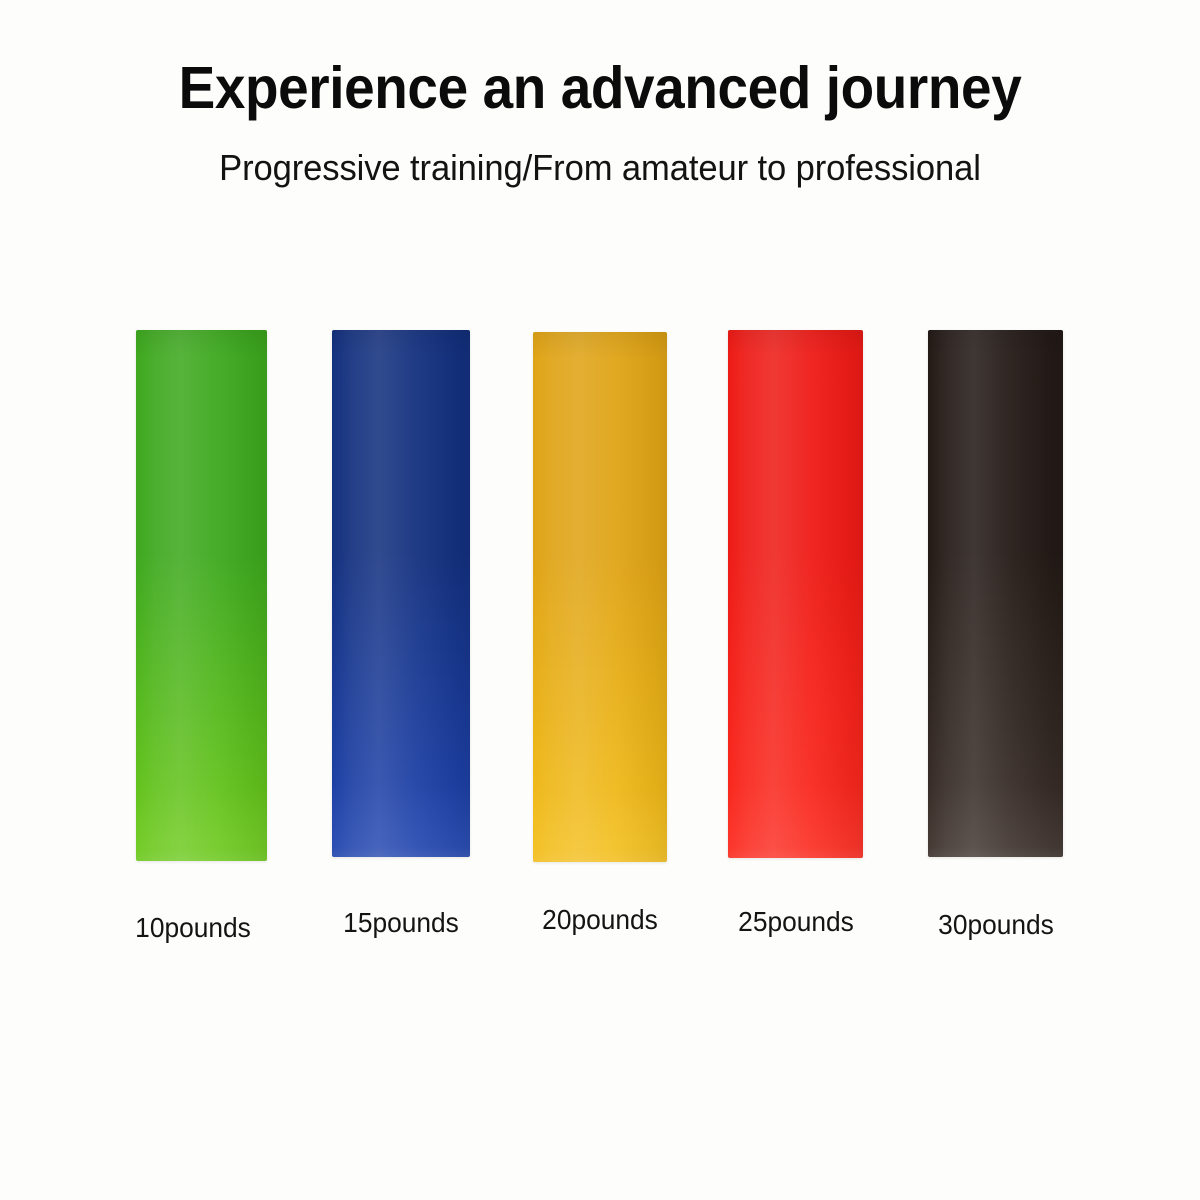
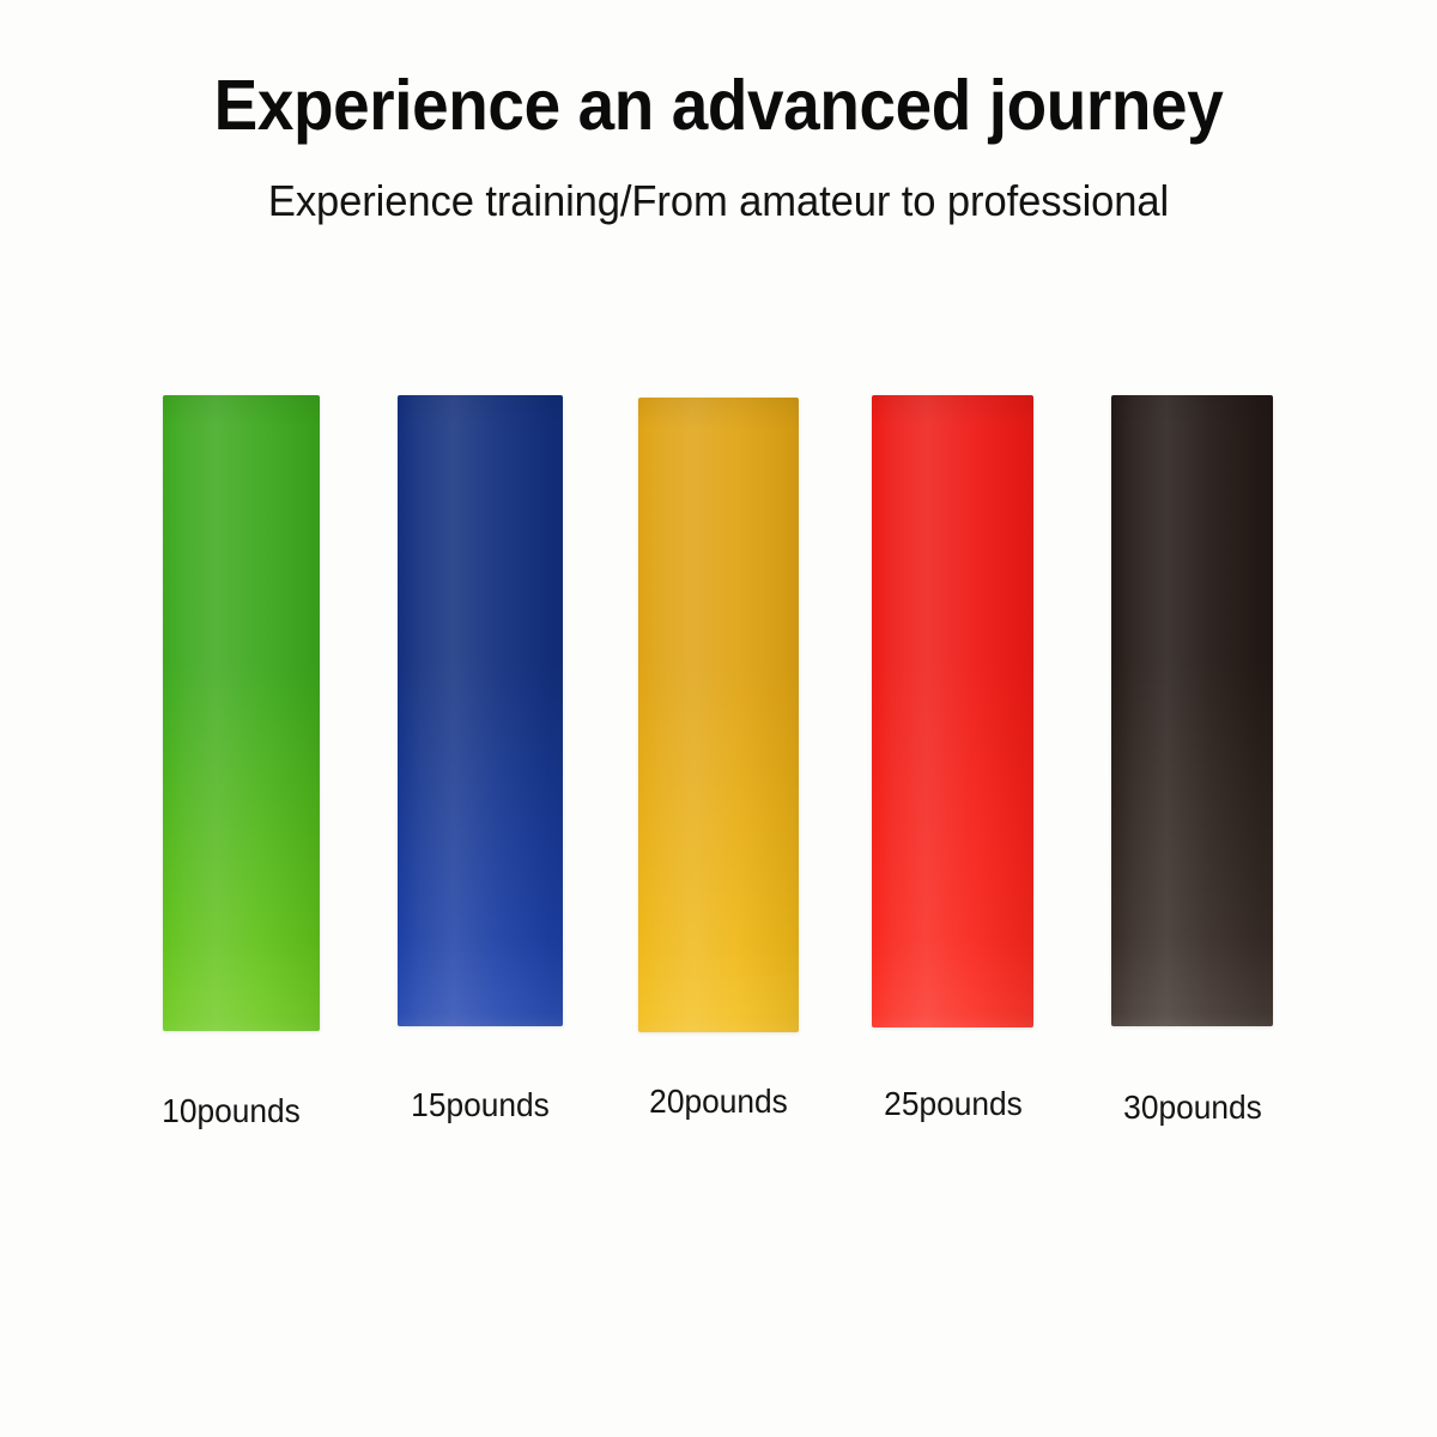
  Experience an advanced journey
- Progressive training/From amateur to professional
+ Experience training/From amateur to professional
  10pounds
  15pounds
  20pounds
  25pounds
  30pounds
